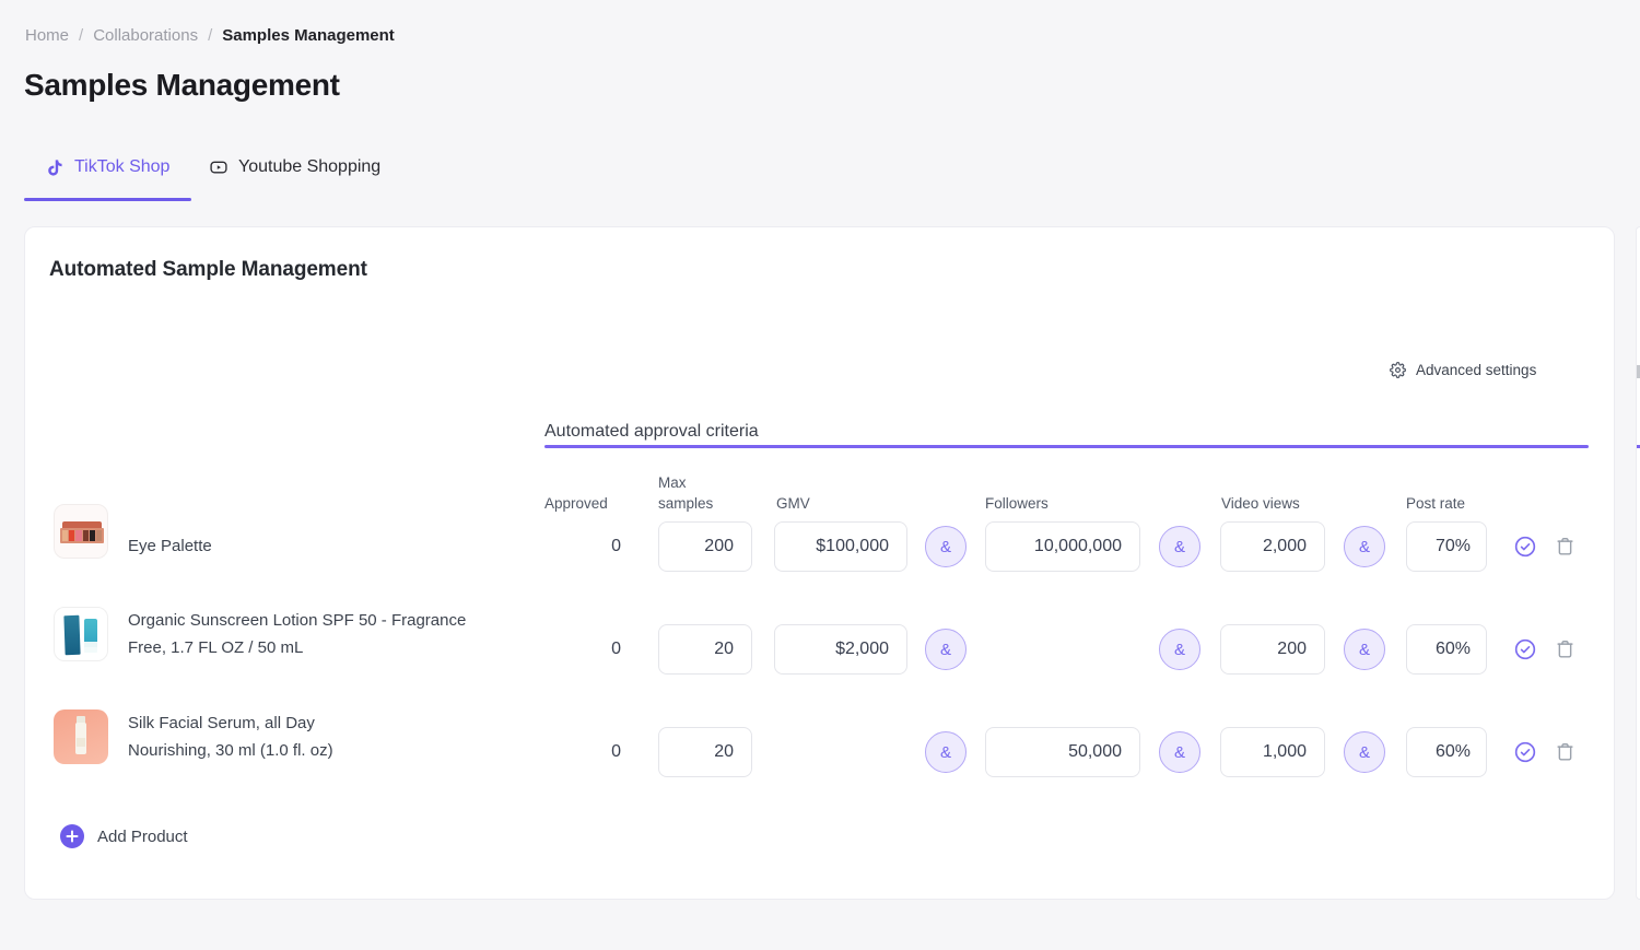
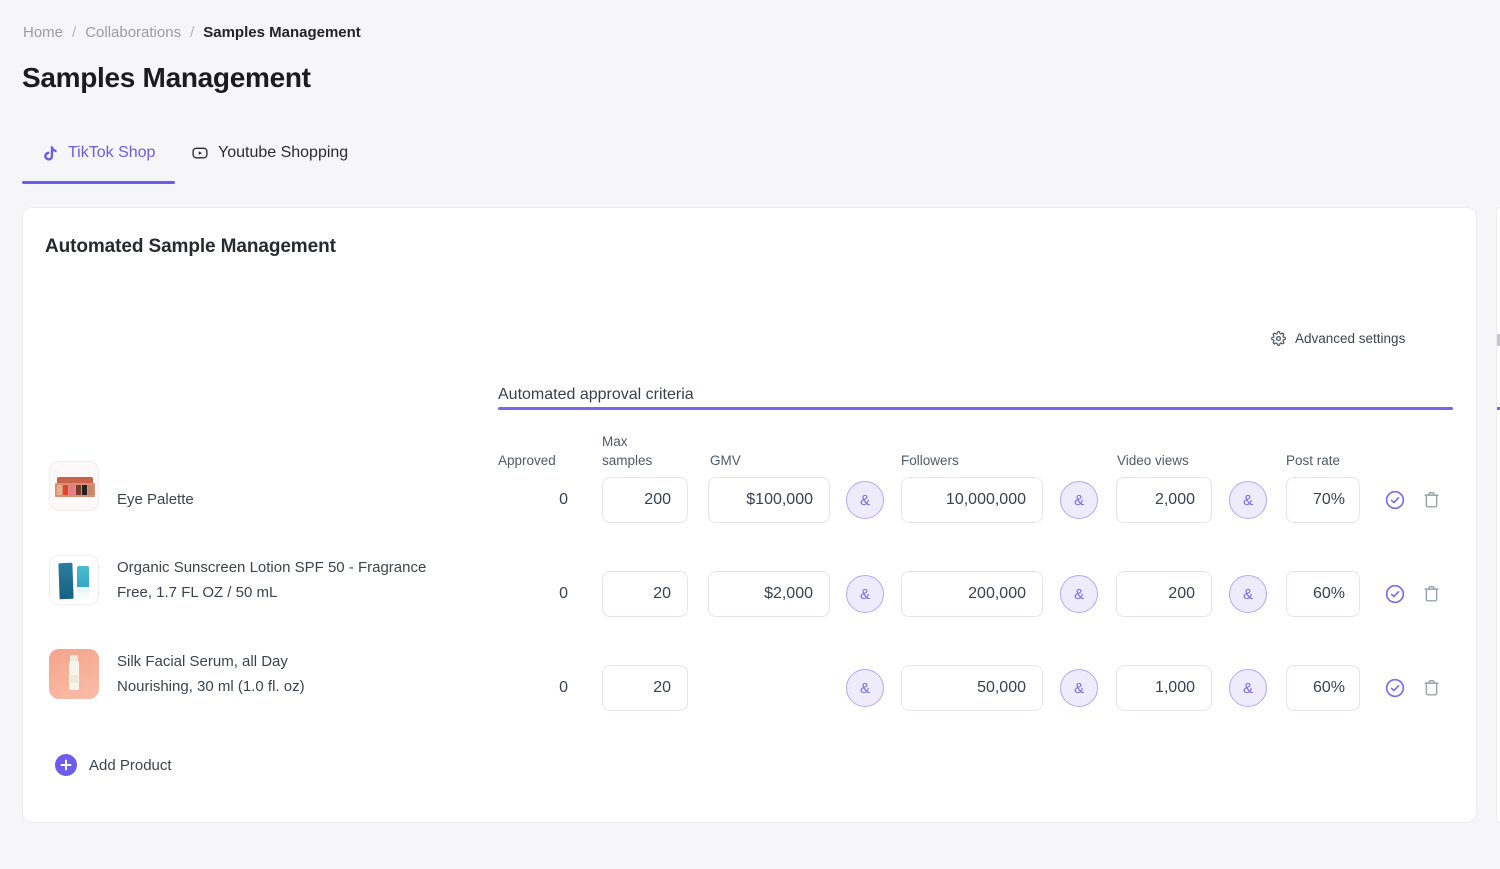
  Home
  /
  Collaborations
  /
  Samples Management
  Samples Management
  TikTok Shop
  Youtube Shopping
  Automated Sample Management
  Advanced settings
  Automated approval criteria
  Approved
  Max
  samples
  GMV
  Followers
  Video views
  Post rate
  Eye Palette
  0
  200
  $100,000
  &
  10,000,000
  &
  2,000
  &
  70%
  Organic Sunscreen Lotion SPF 50 - Fragrance
  Free, 1.7 FL OZ / 50 mL
  0
  20
  $2,000
  &
+ 200,000
  &
  200
  &
  60%
  Silk Facial Serum, all Day
  Nourishing, 30 ml (1.0 fl. oz)
  0
  20
  &
  50,000
  &
  1,000
  &
  60%
  Add Product
